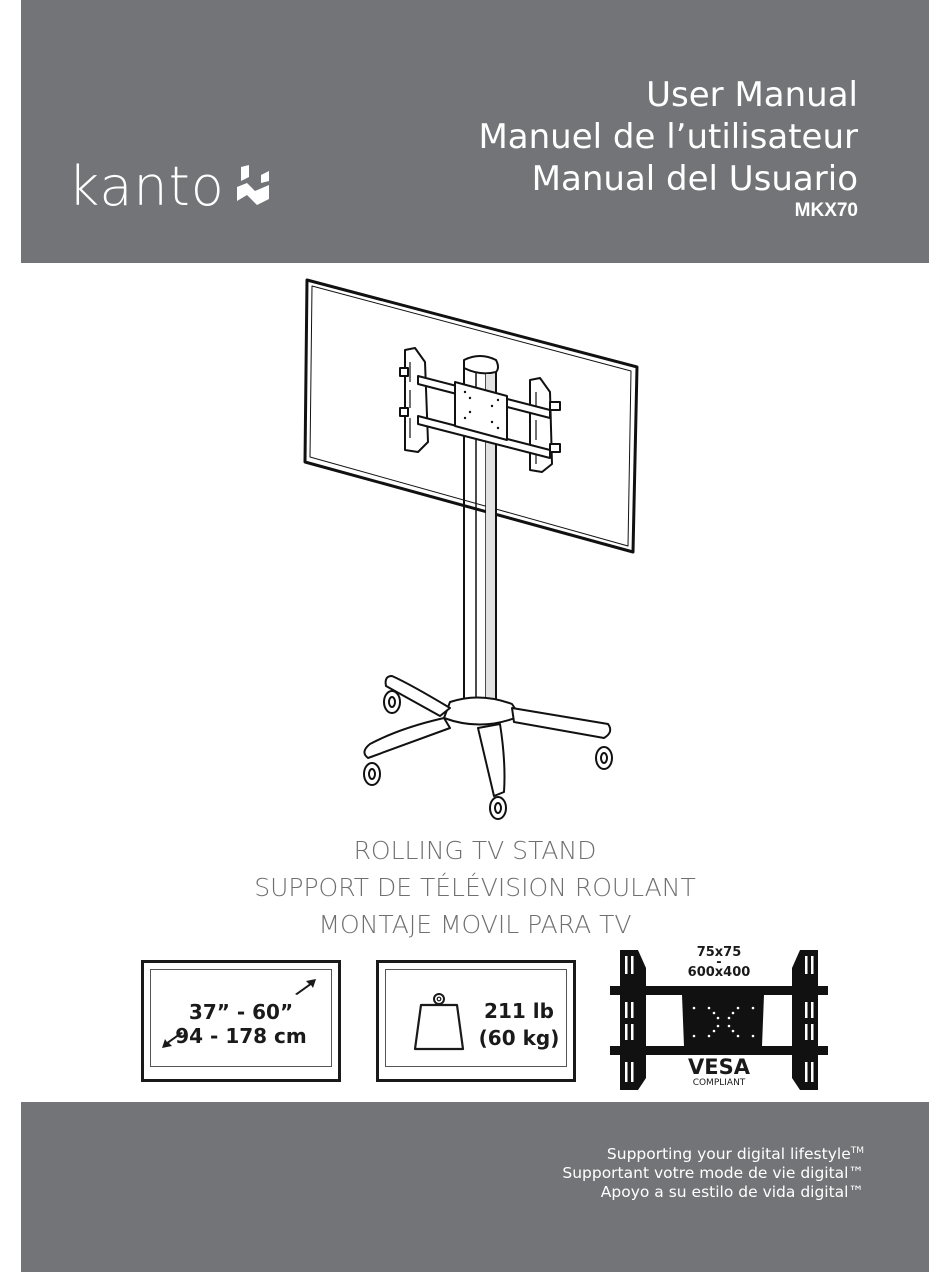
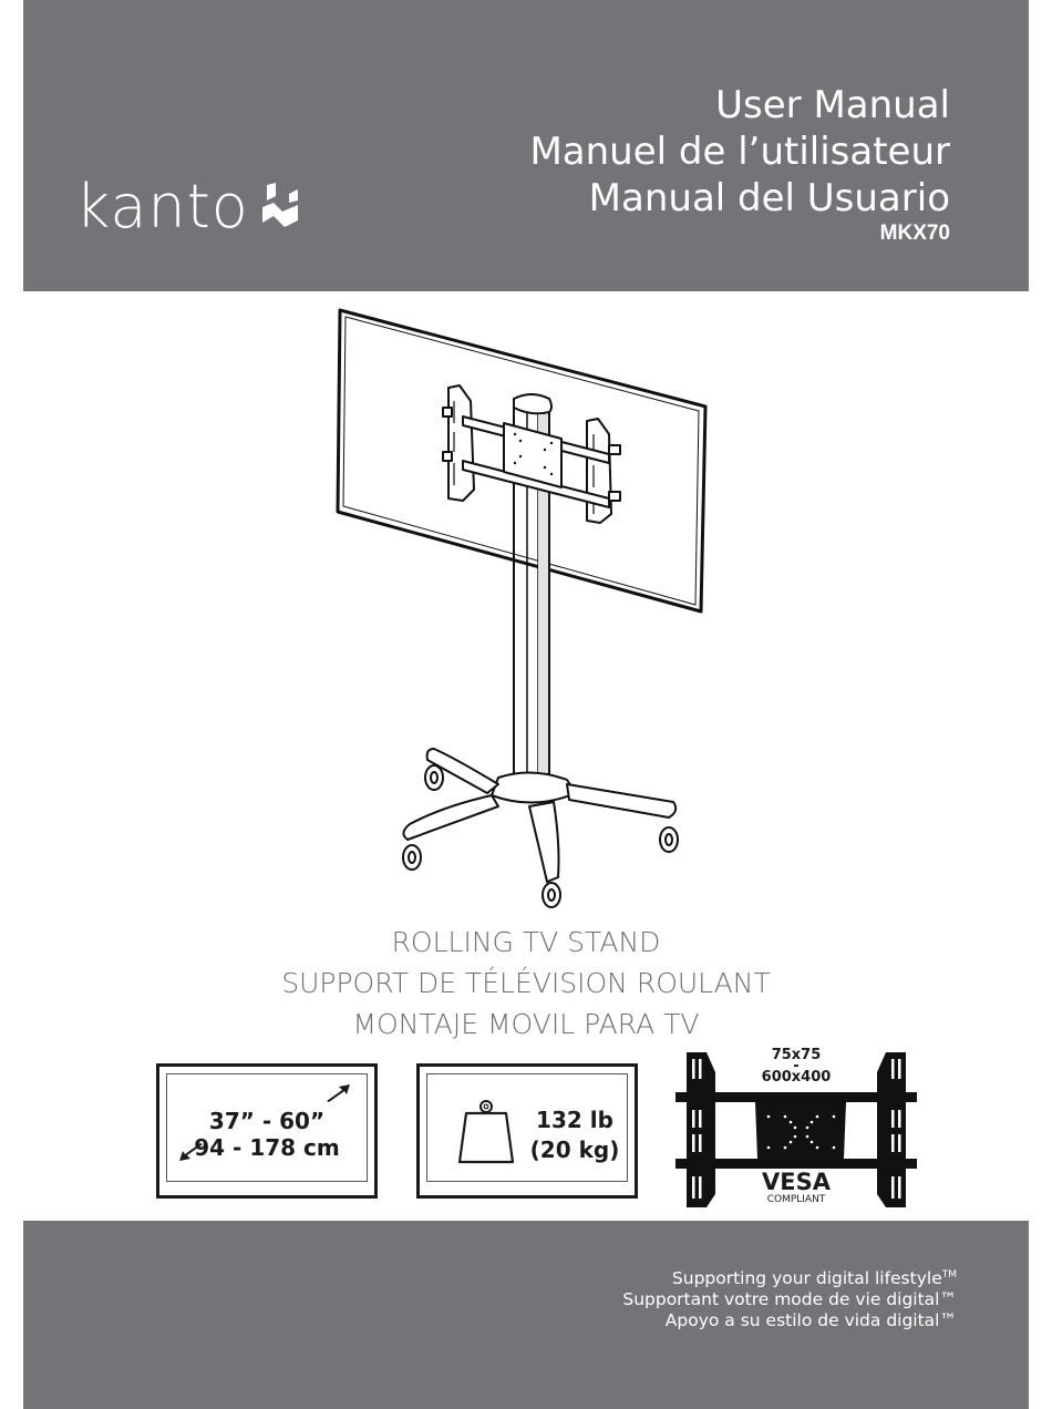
  kanto
  User Manual
  Manuel de l’utilisateur
  Manual del Usuario
  MKX70
  ROLLING TV STAND
  SUPPORT DE TÉLÉVISION ROULANT
  MONTAJE MOVIL PARA TV
  37” - 60”
  94 - 178 cm
- 211 lb
+ 132 lb
- (60 kg)
+ (20 kg)
  75x75
  -
  600x400
  VESA
  COMPLIANT
  Supporting your digital lifestyleTM
  Supportant votre mode de vie digital™
  Apoyo a su estilo de vida digital™
